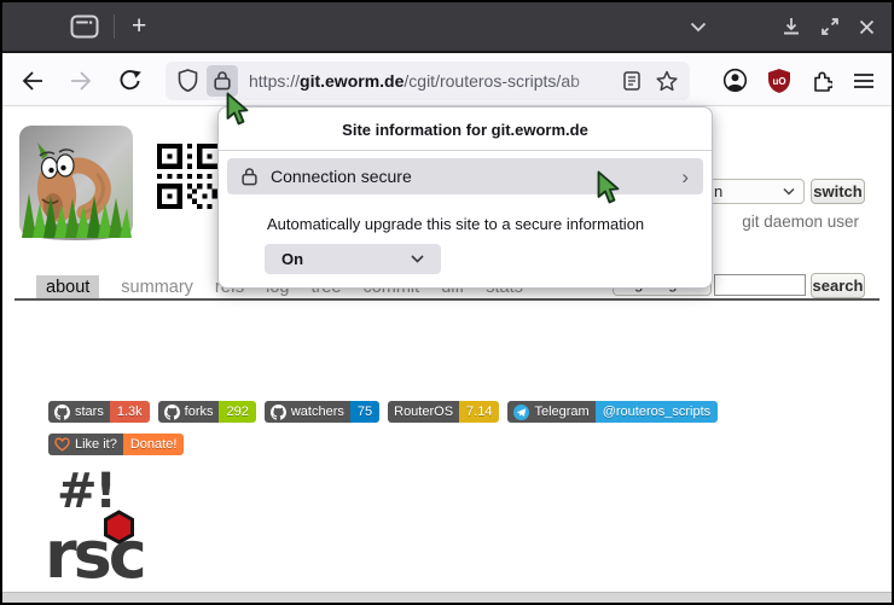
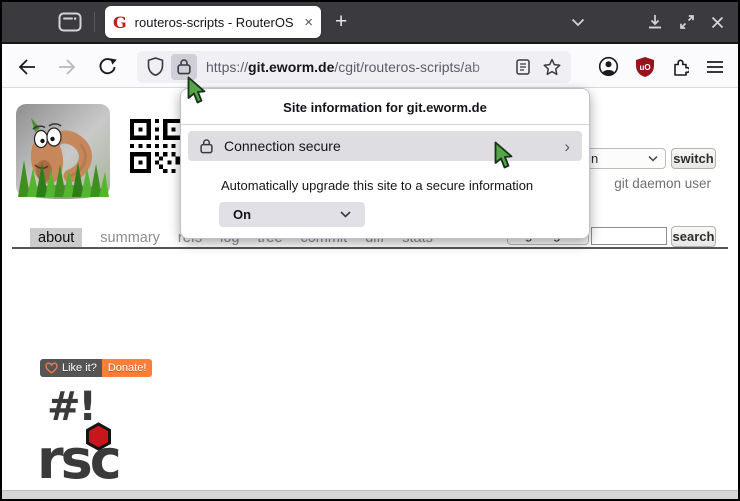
+ G
+ routeros-scripts - RouterOS
+ ×
  +
  https://git.eworm.de/cgit/routeros-scripts/ab
  uO
  switch
  git daemon user
  about
  summary
  search
- stars
- 1.3k
- forks
- 292
- watchers
- 75
- RouterOS
- 7.14
- Telegram
- @routeros_scripts
  Like it?
  Donate!
  #!
  rsc
  Site information for git.eworm.de
  Connection secure
  ›
  Automatically upgrade this site to a secure information
  On
